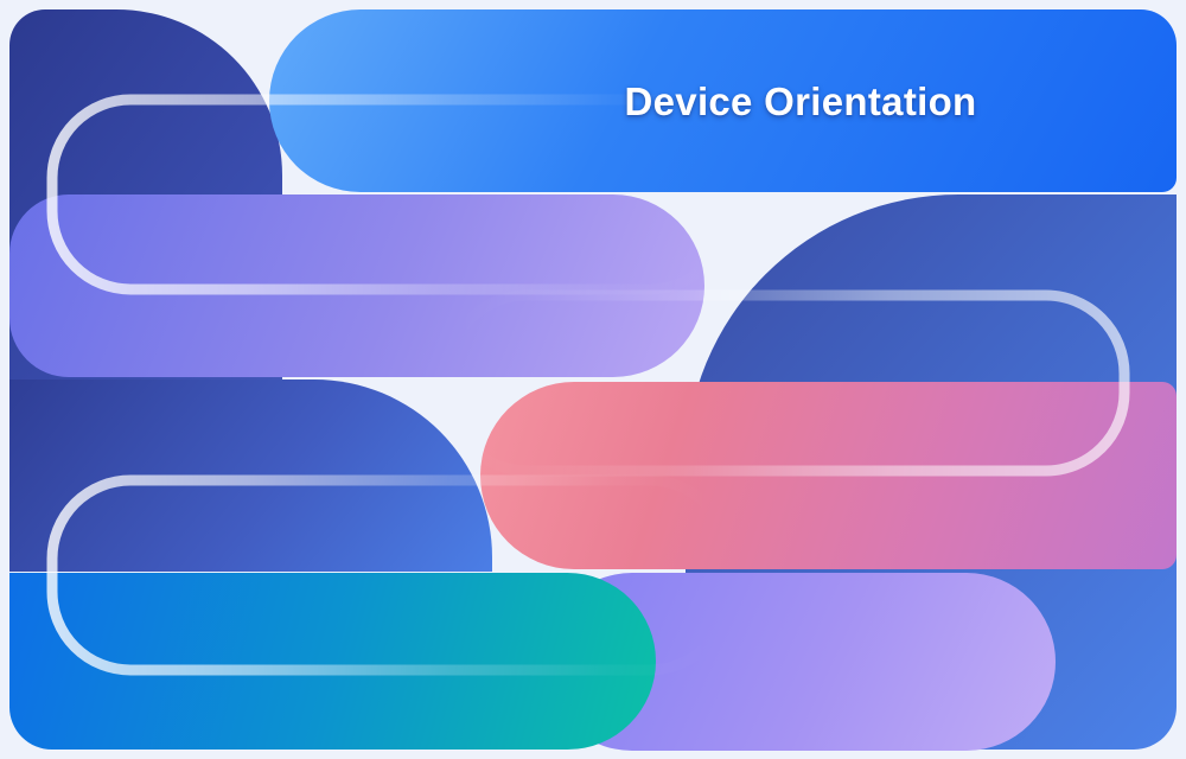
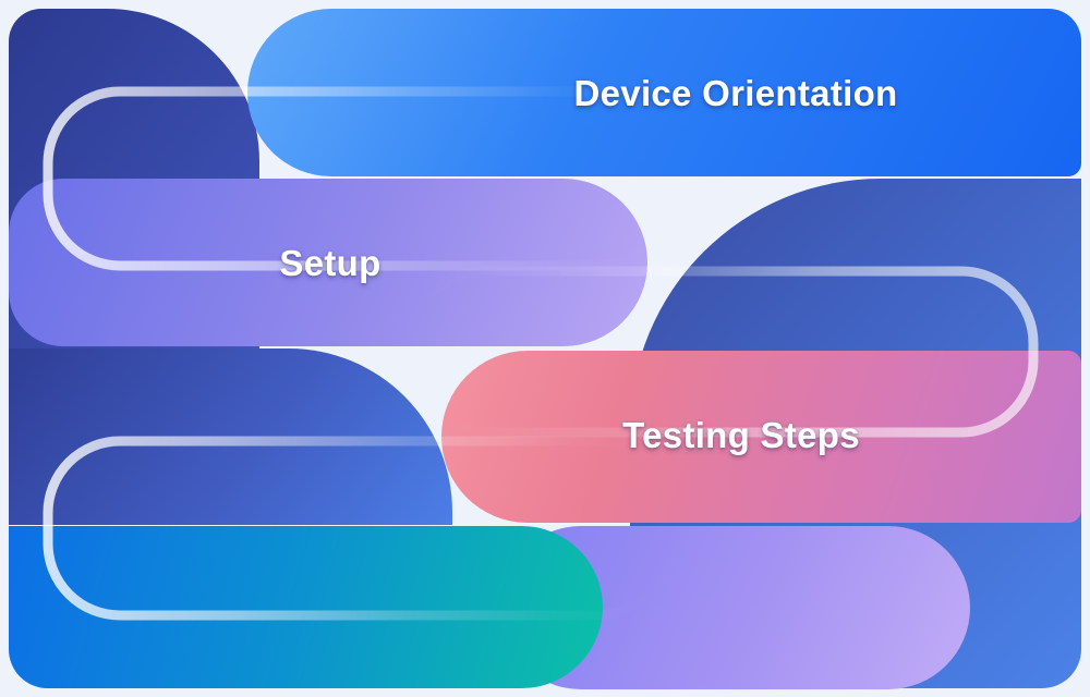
  Device Orientation
+ Setup
+ Testing Steps
